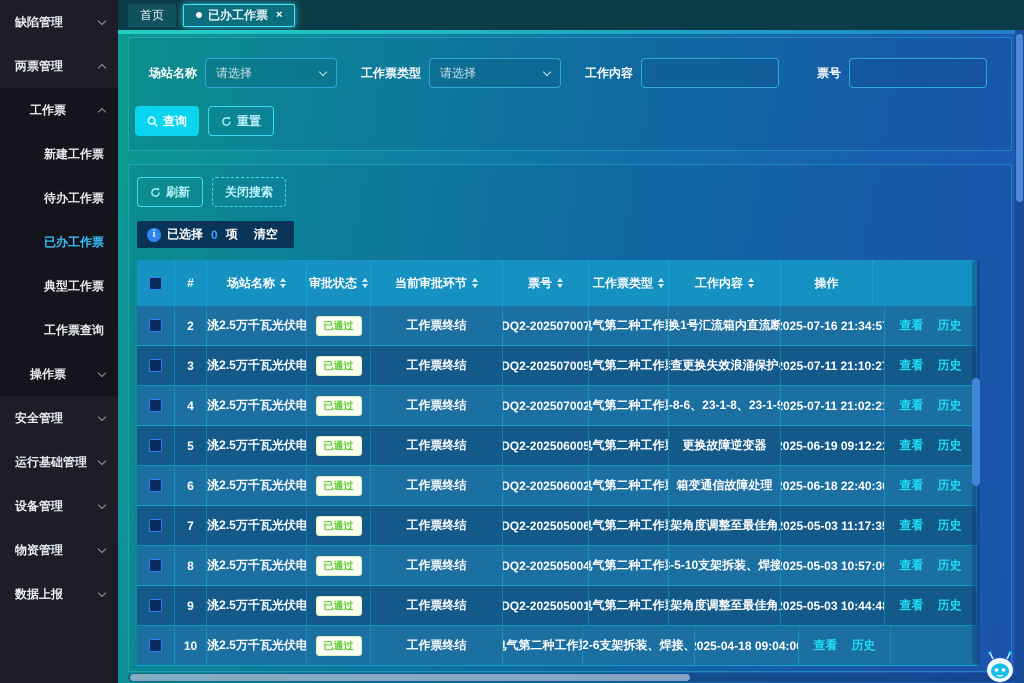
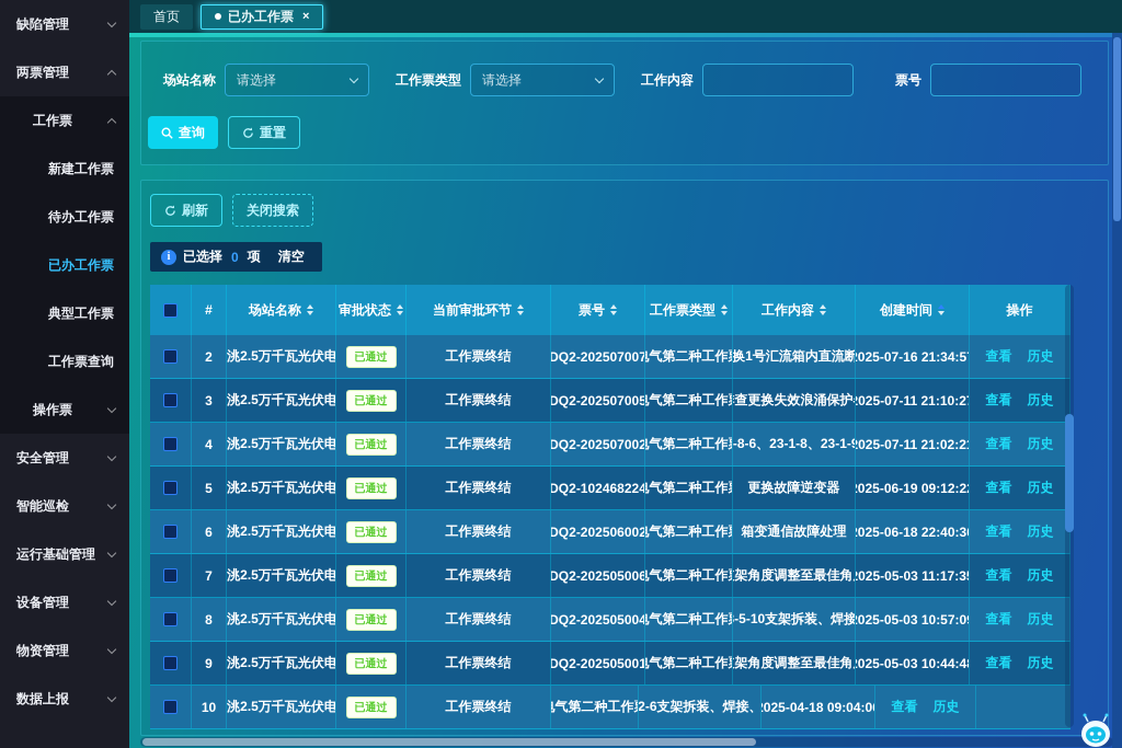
  缺陷管理
  两票管理
  工作票
  新建工作票
  待办工作票
  已办工作票
  典型工作票
  工作票查询
  操作票
  安全管理
+ 智能巡检
  运行基础管理
  设备管理
  物资管理
  数据上报
  首页
  已办工作票
  ×
  场站名称
  请选择
  工作票类型
  请选择
  工作内容
  票号
  查询
  重置
  刷新
  关闭搜索
  已选择
  0
  项
  清空
  #
  场站名称
  审批状态
  当前审批环节
  票号
  工作票类型
  工作内容
+ 创建时间
  操作
  2
  洮2.5万千瓦光伏电
  已通过
  工作票终结
  DQ2-202507007
  气第二种工作
  换1号汇流箱内直流断
  025-07-16 21:34:5
  查看
  历史
  3
  洮2.5万千瓦光伏电
  已通过
  工作票终结
  DQ2-202507005
  气第二种工作
  查更换失效浪涌保护
  025-07-11 21:10:2
  查看
  历史
  4
  洮2.5万千瓦光伏电
  已通过
  工作票终结
  DQ2-202507002
  气第二种工作
  -8-6、23-1-8、23-1-9
  025-07-11 21:02:2
  查看
  历史
  5
  洮2.5万千瓦光伏电
  已通过
  工作票终结
- DQ2-202506005
+ DQ2-102468224
  气第二种工作
  更换故障逆变器
  025-06-19 09:12:2
  查看
  历史
  6
  洮2.5万千瓦光伏电
  已通过
  工作票终结
  DQ2-202506002
  气第二种工作
  箱变通信故障处理
  025-06-18 22:40:3
  查看
  历史
  7
  洮2.5万千瓦光伏电
  已通过
  工作票终结
  DQ2-202505006
  气第二种工作
  架角度调整至最佳角
  025-05-03 11:17:3
  查看
  历史
  8
  洮2.5万千瓦光伏电
  已通过
  工作票终结
  DQ2-202505004
  气第二种工作
  -5-10支架拆装、焊接
  025-05-03 10:57:0
  查看
  历史
  9
  洮2.5万千瓦光伏电
  已通过
  工作票终结
  DQ2-202505001
  气第二种工作
  架角度调整至最佳角
  025-05-03 10:44:4
  查看
  历史
  10
  洮2.5万千瓦光伏电
  已通过
  工作票终结
  气第二种工作
  025-04-18 09:04:0
  查看
  历史
